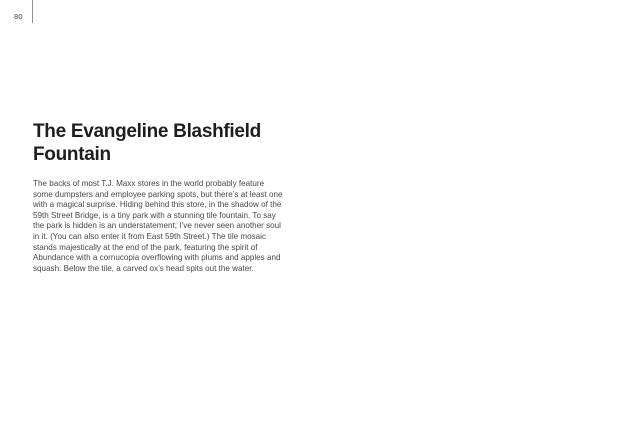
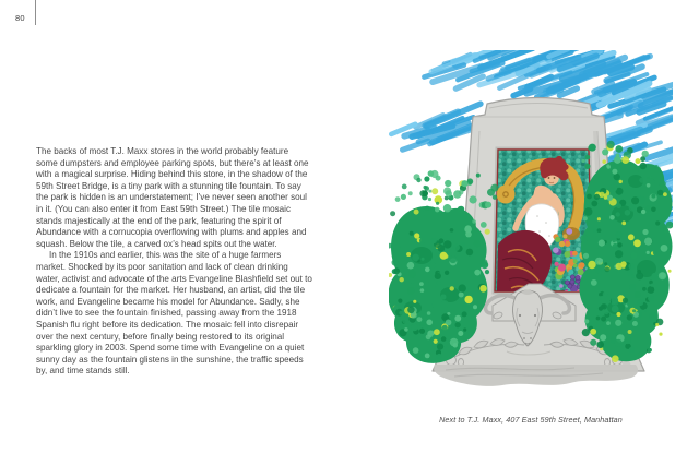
  80
- The Evangeline Blashfield
- Fountain
  The backs of most T.J. Maxx stores in the world probably feature some dumpsters and employee parking spots, but there’s at least one with a magical surprise. Hiding behind this store, in the shadow of the 59th Street Bridge, is a tiny park with a stunning tile fountain. To say the park is hidden is an understatement; I’ve never seen another soul in it. (You can also enter it from East 59th Street.) The tile mosaic stands majestically at the end of the park, featuring the spirit of Abundance with a cornucopia overflowing with plums and apples and squash. Below the tile, a carved ox’s head spits out the water.
+ In the 1910s and earlier, this was the site of a huge farmers market. Shocked by its poor sanitation and lack of clean drinking water, activist and advocate of the arts Evangeline Blashfield set out to dedicate a fountain for the market. Her husband, an artist, did the tile work, and Evangeline became his model for Abundance. Sadly, she didn’t live to see the fountain finished, passing away from the 1918 Spanish flu right before its dedication. The mosaic fell into disrepair over the next century, before finally being restored to its original sparkling glory in 2003. Spend some time with Evangeline on a quiet sunny day as the fountain glistens in the sunshine, the traffic speeds by, and time stands still.
+ Next to T.J. Maxx, 407 East 59th Street, Manhattan
